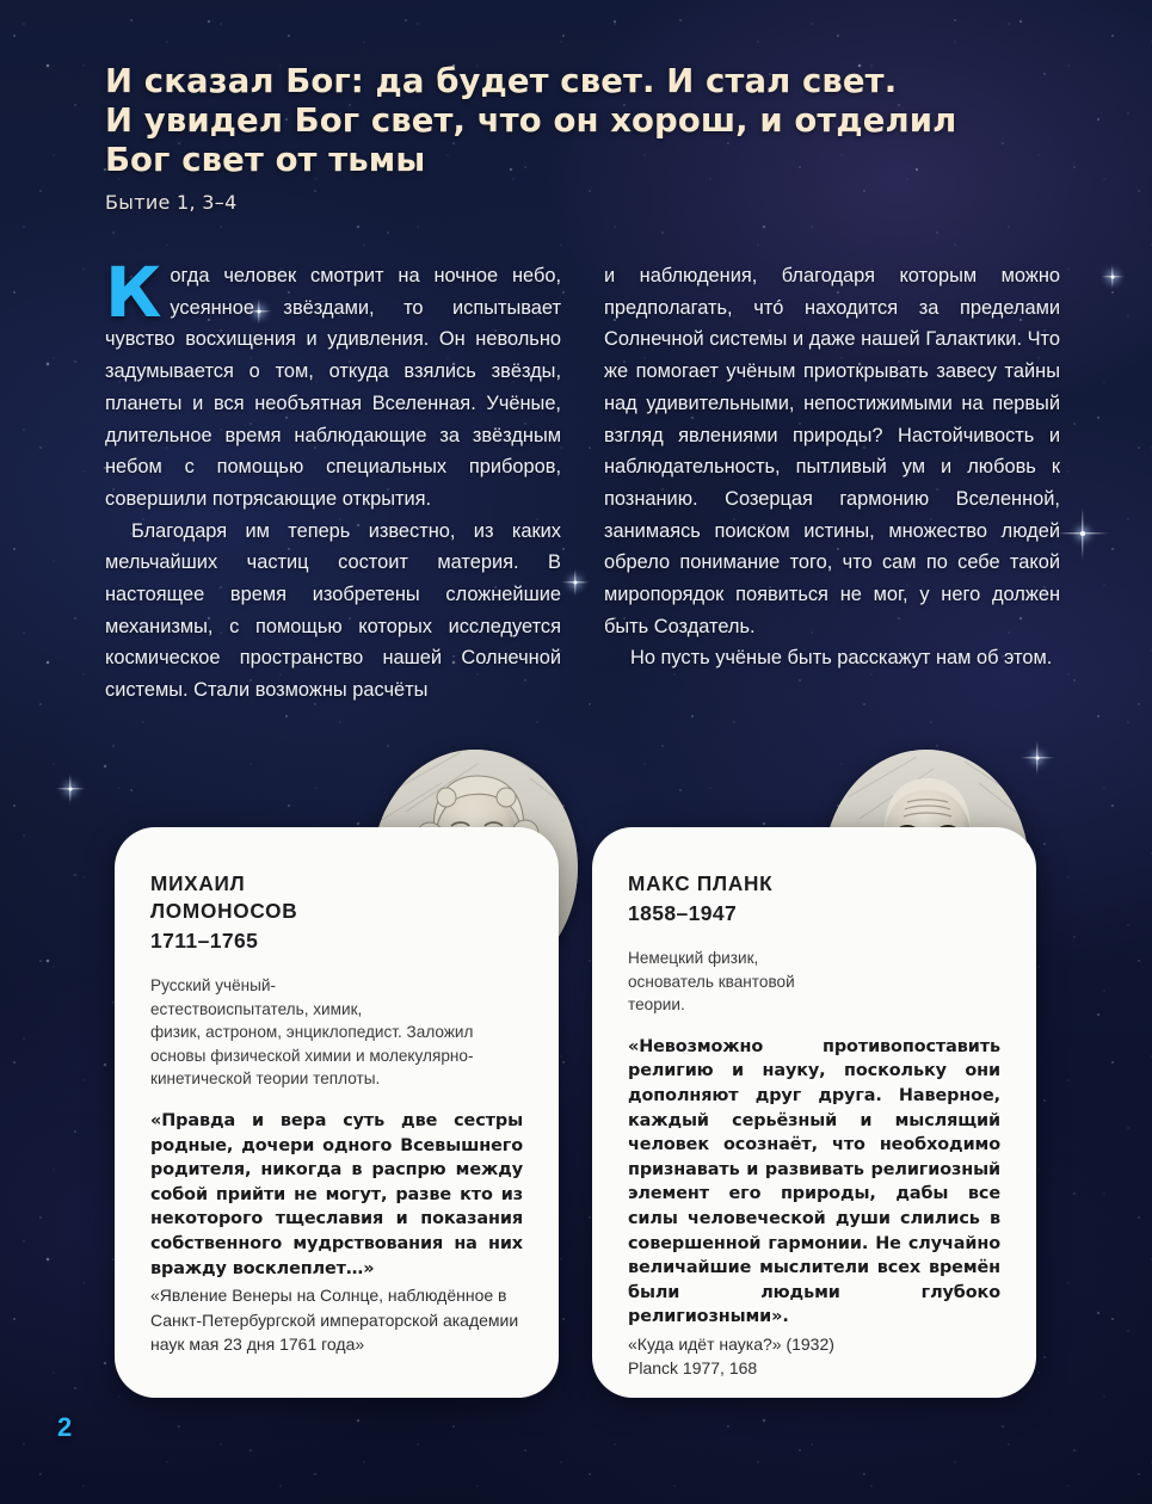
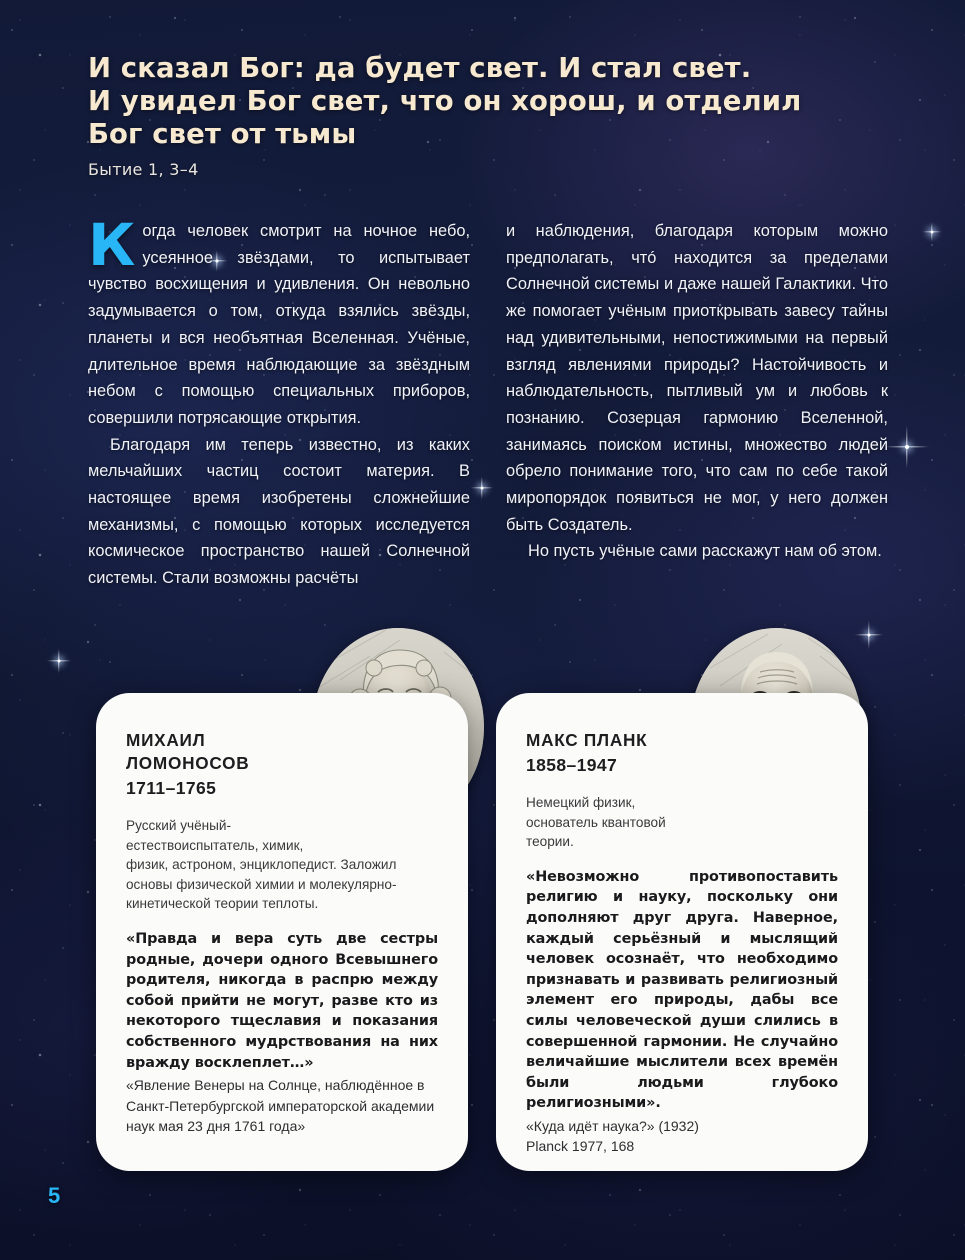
  И сказал Бог: да будет свет. И стал свет.
  И увидел Бог свет, что он хорош, и отделил
  Бог свет от тьмы
  Бытие 1, 3–4
  К
  огда человек смотрит на ночное небо, усеянное звёздами, то испытывает чувство восхищения и удивления. Он невольно задумывается о том, откуда взялись звёзды, планеты и вся необъятная Вселенная. Учёные, длительное время наблюдающие за звёздным небом с помощью специальных приборов, совершили потрясающие открытия.
  Благодаря им теперь известно, из каких мельчайших частиц состоит материя. В настоящее время изобретены сложнейшие механизмы, с помощью которых исследуется космическое пространство нашей Солнечной системы. Стали возможны расчёты
  и наблюдения, благодаря которым можно предполагать, чтó находится за пределами Солнечной системы и даже нашей Галактики. Что же помогает учёным приоткрывать завесу тайны над удивительными, непостижимыми на первый взгляд явлениями природы? Настойчивость и наблюдательность, пытливый ум и любовь к познанию. Созерцая гармонию Вселенной, занимаясь поиском истины, множество людей обрело понимание того, что сам по себе такой миропорядок появиться не мог, у него должен быть Создатель.
- Но пусть учёные быть расскажут нам об этом.
+ Но пусть учёные сами расскажут нам об этом.
  МИХАИЛ
  ЛОМОНОСОВ
  1711–1765
  Русский учёный-
  естествоиспытатель, химик,
  физик, астроном, энциклопедист. Заложил основы физической химии и молекулярно-кинетической теории теплоты.
  «Правда и вера суть две сестры родные, дочери одного Всевышнего родителя, никогда в распрю между собой прийти не могут, разве кто из некоторого тщеславия и показания собственного мудрствования на них вражду восклеплет…»
  «Явление Венеры на Солнце, наблюдённое в Санкт-Петербургской императорской академии наук мая 23 дня 1761 года»
  МАКС ПЛАНК
  1858–1947
  Немецкий физик,
  основатель квантовой
  теории.
  «Невозможно противопоставить религию и науку, поскольку они дополняют друг друга. Наверное, каждый серьёзный и мыслящий человек осознаёт, что необходимо признавать и развивать религиозный элемент его природы, дабы все силы человеческой души слились в совершенной гармонии. Не случайно величайшие мыслители всех времён были людьми глубоко религиозными».
  «Куда идёт наука?» (1932)
  Planck 1977, 168
- 2
+ 5
